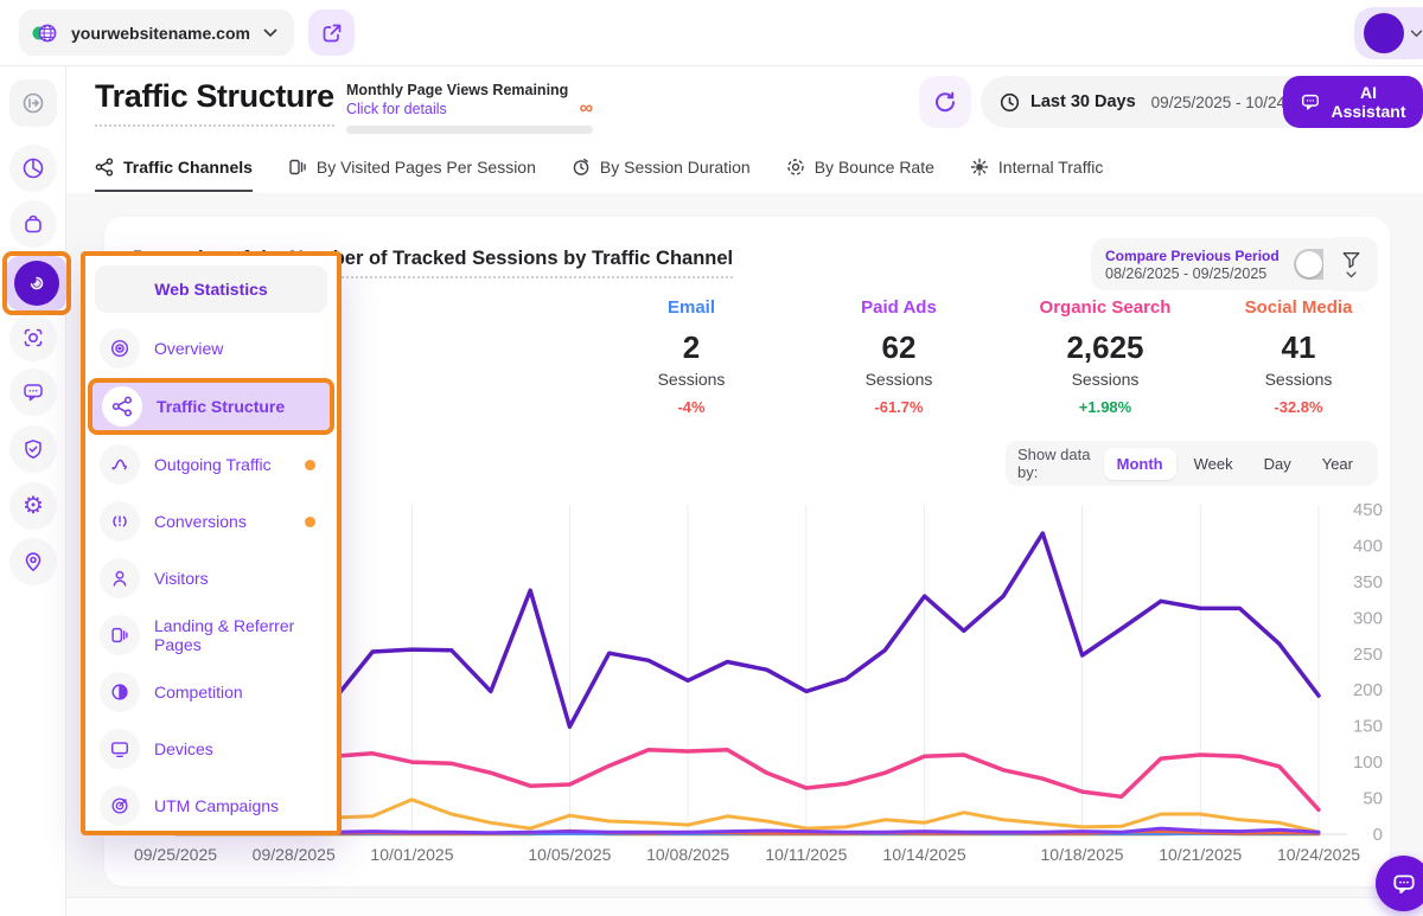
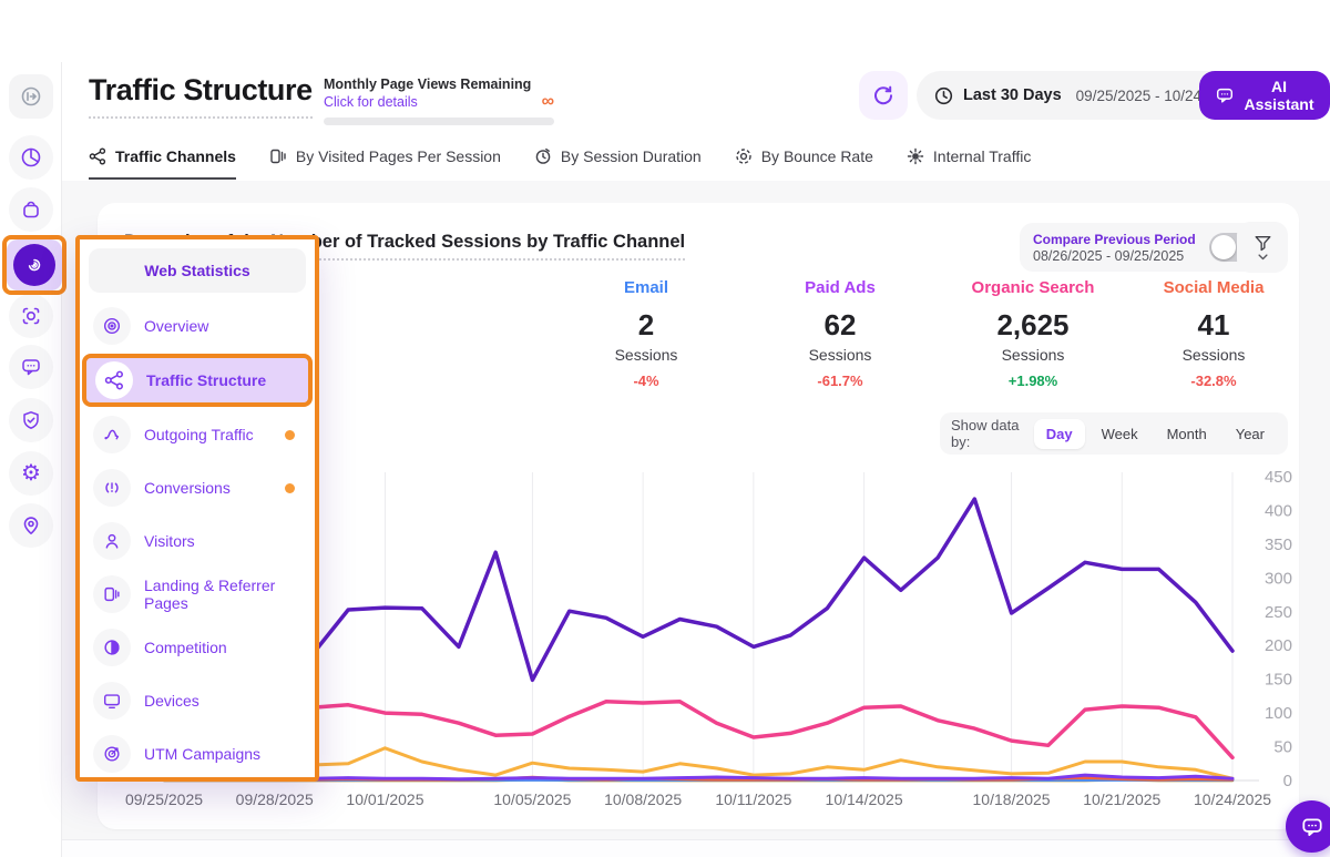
- yourwebsitename.com
  ⚙
  Traffic Structure
  Monthly Page Views Remaining
  Click for details
  ∞
  Last 30 Days
  09/25/2025 - 10/24
  AI Assistant
  Traffic Channels
  By Visited Pages Per Session
  By Session Duration
  By Bounce Rate
  Internal Traffic
  Compare Previous Period
  08/26/2025 - 09/25/2025
  Email
  2
  Sessions
  -4%
  Paid Ads
  62
  Sessions
  -61.7%
  Organic Search
  2,625
  Sessions
  +1.98%
  Social Media
  41
  Sessions
  -32.8%
  Show data by:
- Month
+ Day
  Week
- Day
+ Month
  Year
  09/25/2025
  09/28/2025
  10/01/2025
  10/05/2025
  10/08/2025
  10/11/2025
  10/14/2025
  10/18/2025
  10/21/2025
  10/24/2025
  0
  50
  100
  150
  200
  250
  300
  350
  400
  450
  Web Statistics
  Overview
  Traffic Structure
  Outgoing Traffic
  Conversions
  Visitors
  Landing & Referrer Pages
  Competition
  Devices
  UTM Campaigns
